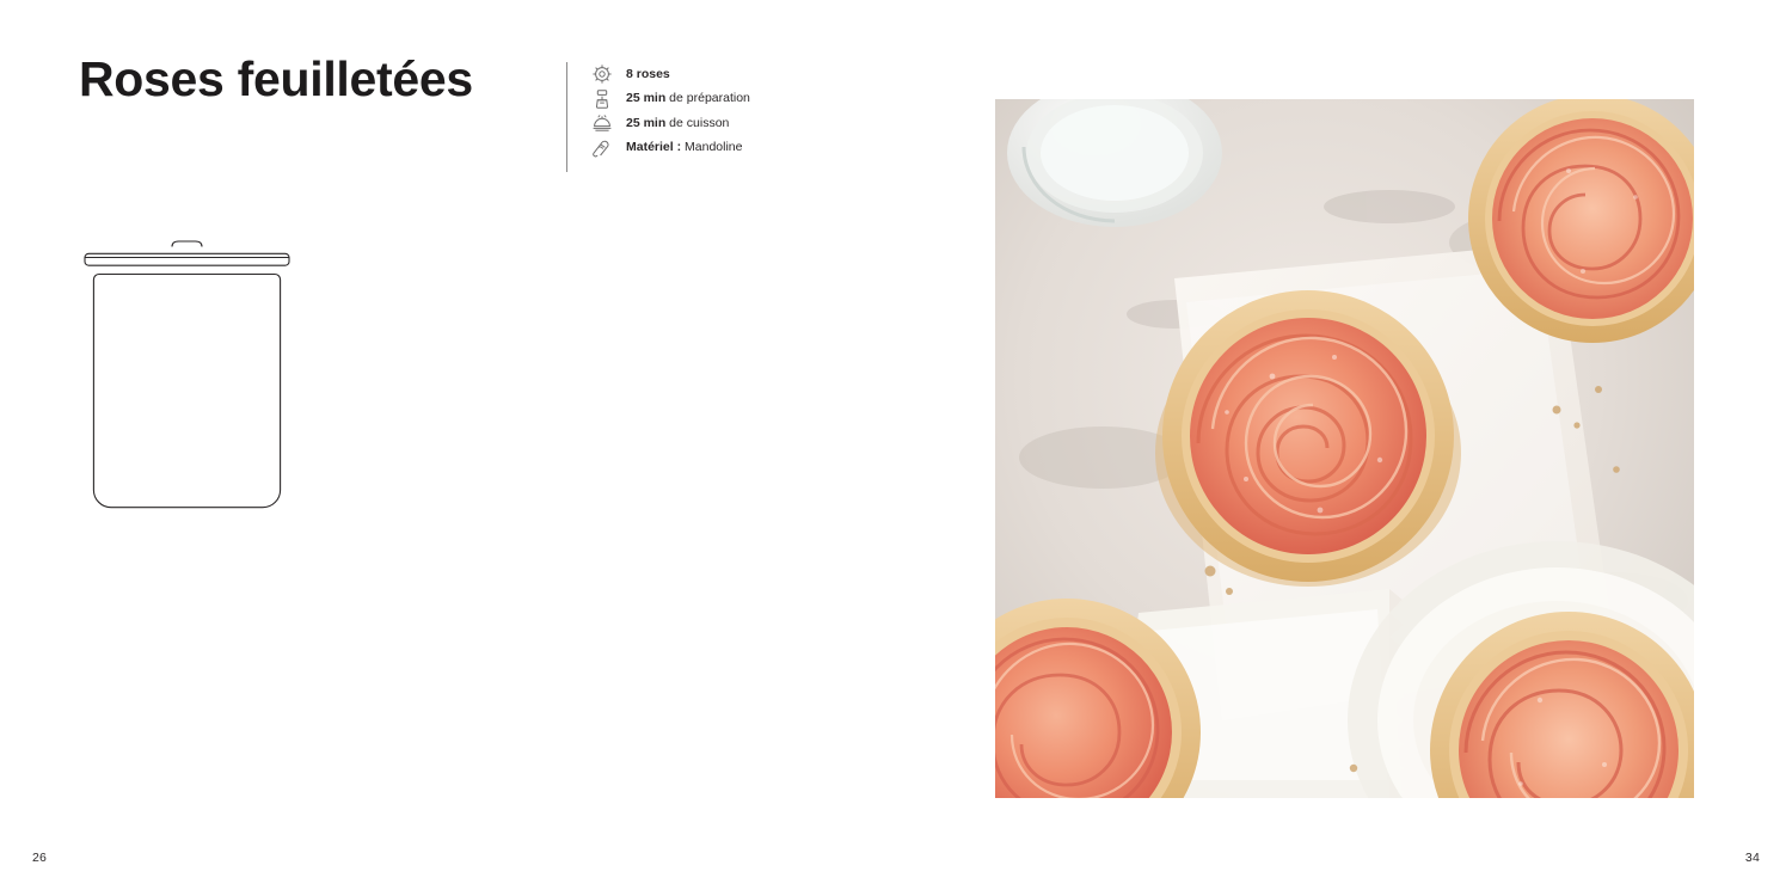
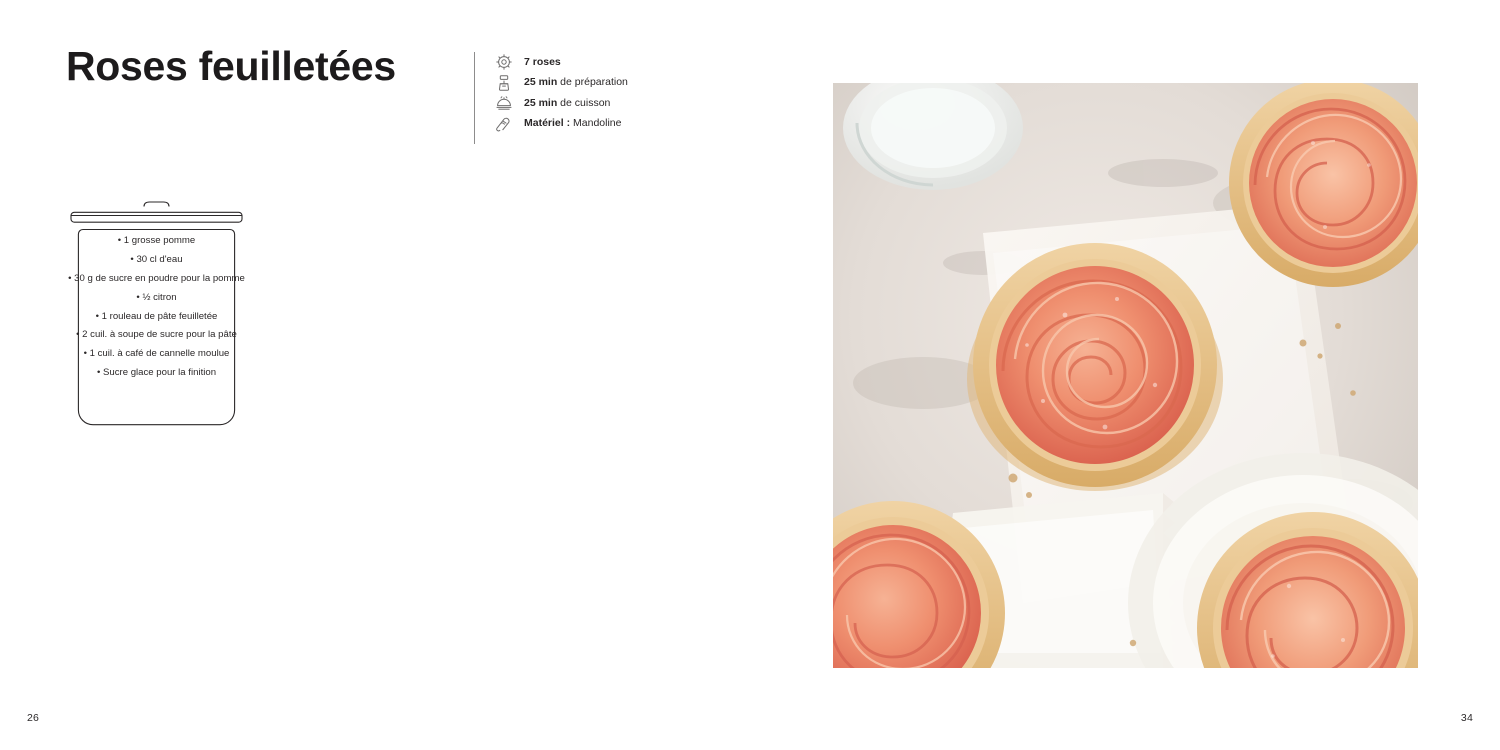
  Roses feuilletées
- 8 roses
+ 7 roses
  25 min de préparation
  25 min de cuisson
  Matériel : Mandoline
+ • 1 grosse pomme
+ • 30 cl d'eau
+ • 30 g de sucre en poudre pour la pomme
+ • ½ citron
+ • 1 rouleau de pâte feuilletée
+ • 2 cuil. à soupe de sucre pour la pâte
+ • 1 cuil. à café de cannelle moulue
+ • Sucre glace pour la finition
  26
  34
